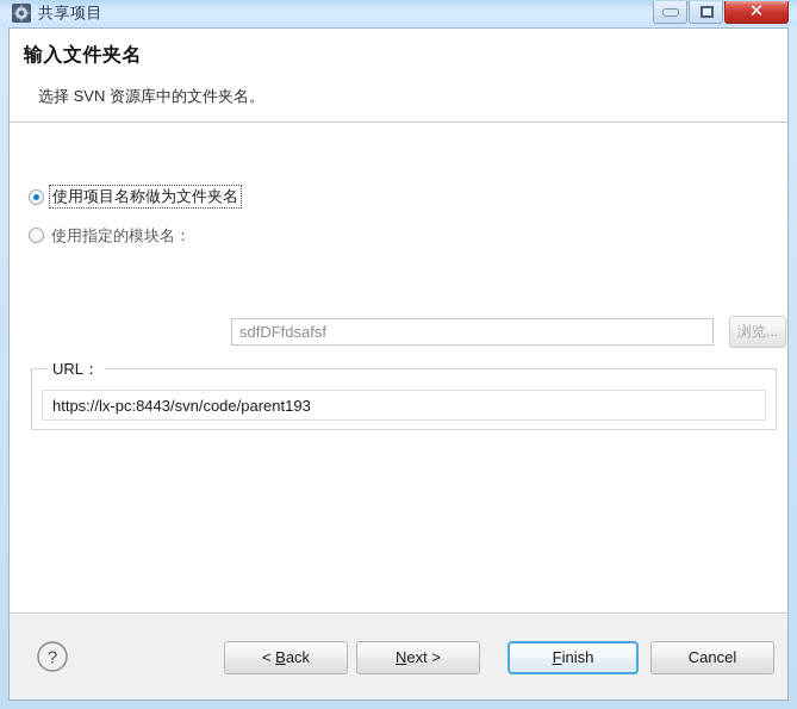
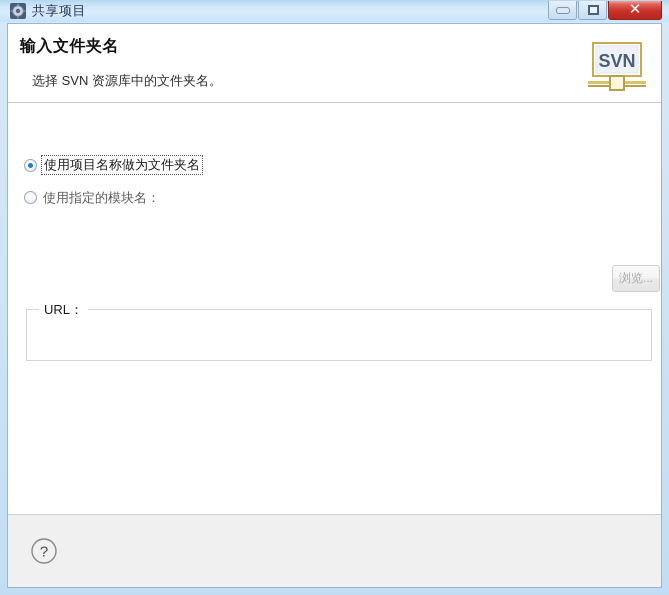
  共享项目
  ✕
  输入文件夹名
  选择 SVN 资源库中的文件夹名。
+ SVN
  使用项目名称做为文件夹名
  使用指定的模块名：
- sdfDFfdsafsf
  浏览...
  URL：
- https://lx-pc:8443/svn/code/parent193
  ?
- < Back
- Next >
- Finish
- Cancel
